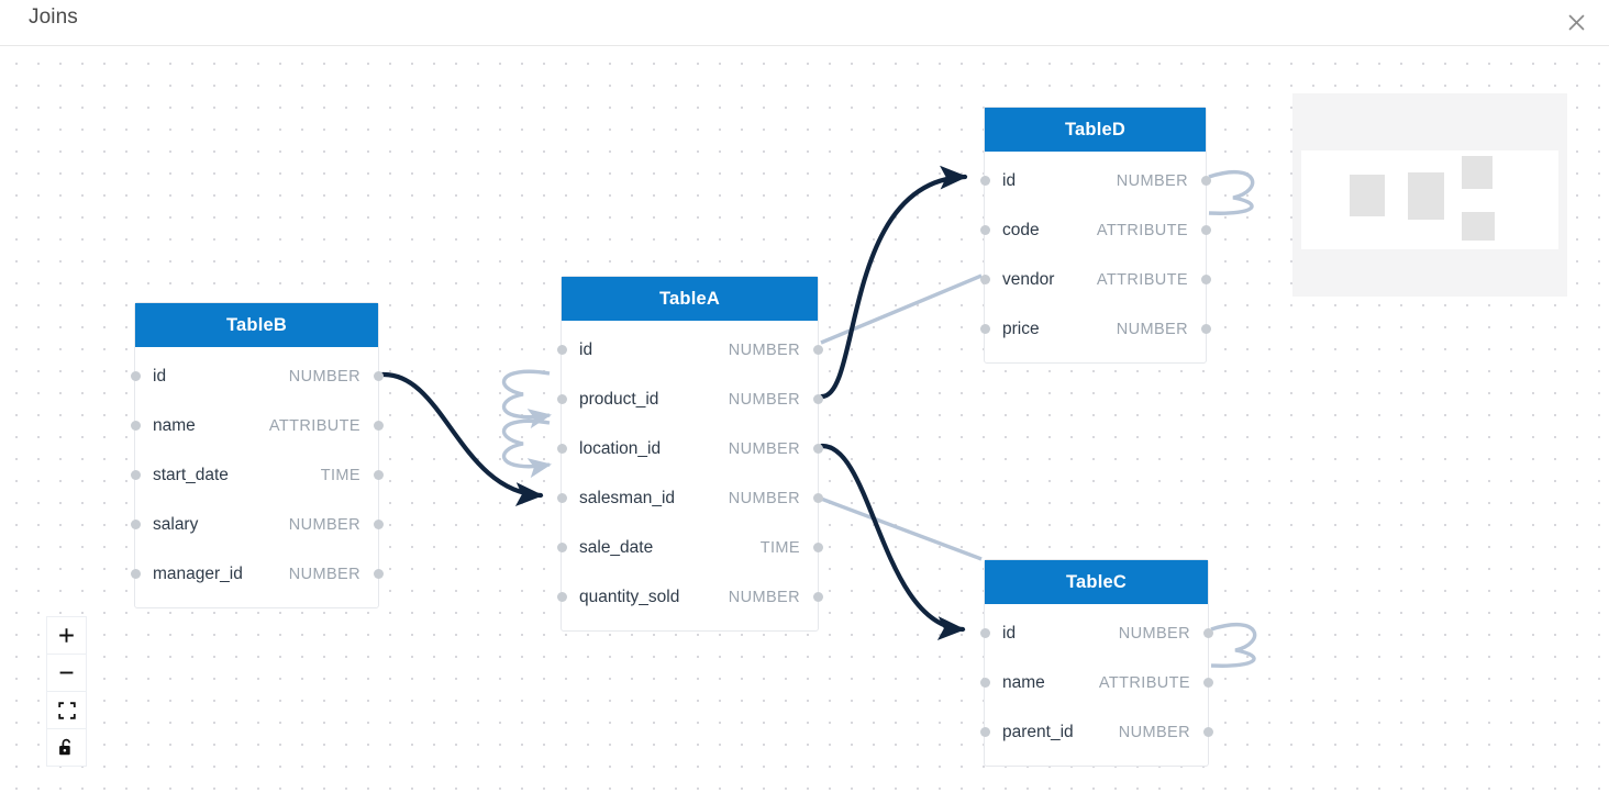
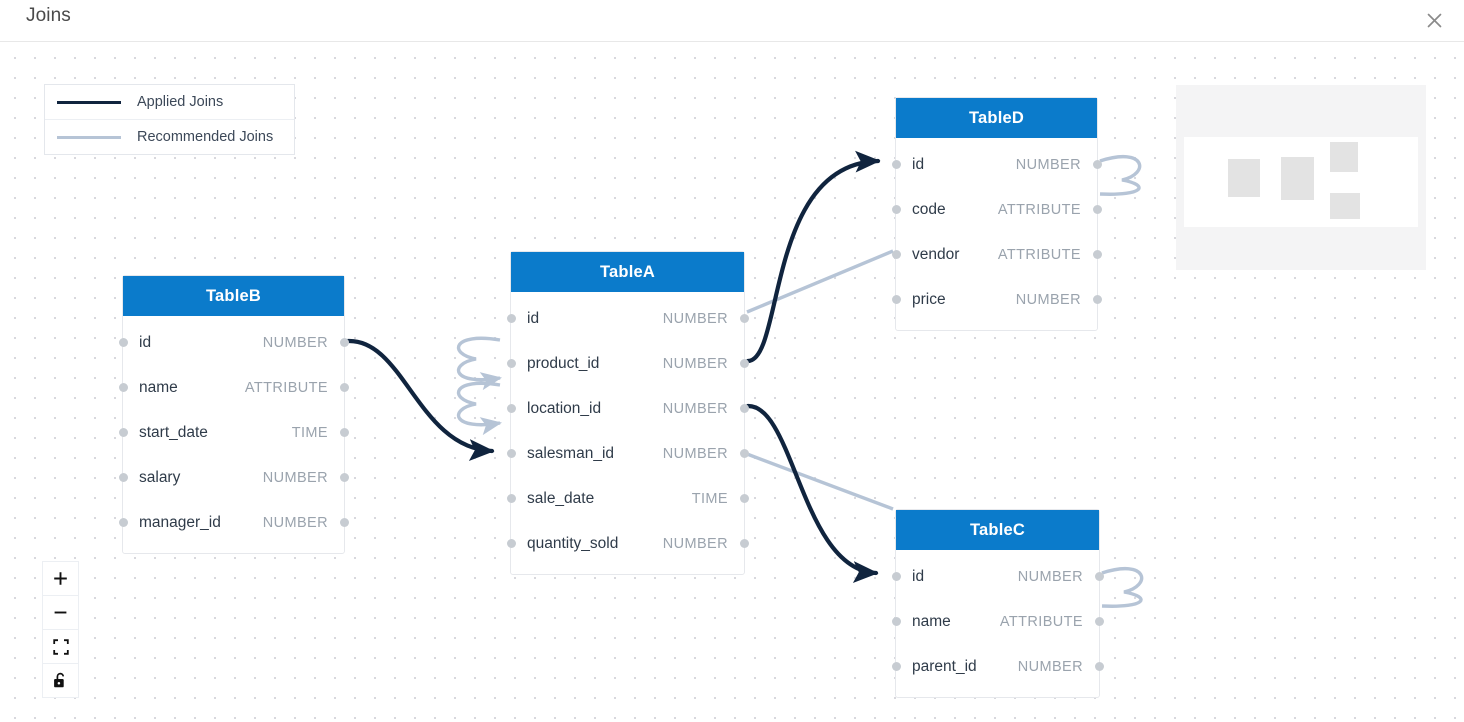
  Joins
  TableB
  id
  NUMBER
  name
  ATTRIBUTE
  start_date
  TIME
  salary
  NUMBER
  manager_id
  NUMBER
  TableA
  id
  NUMBER
  product_id
  NUMBER
  location_id
  NUMBER
  salesman_id
  NUMBER
  sale_date
  TIME
  quantity_sold
  NUMBER
  TableD
  id
  NUMBER
  code
  ATTRIBUTE
  vendor
  ATTRIBUTE
  price
  NUMBER
  TableC
  id
  NUMBER
  name
  ATTRIBUTE
  parent_id
  NUMBER
+ Applied Joins
+ Recommended Joins
